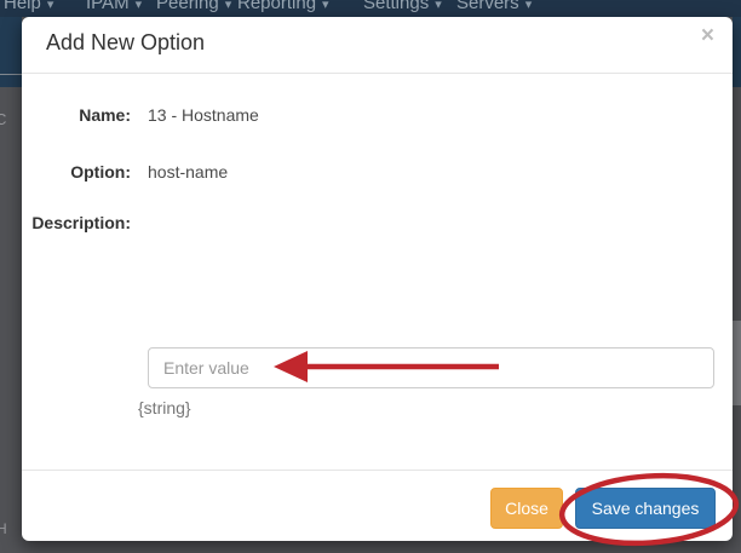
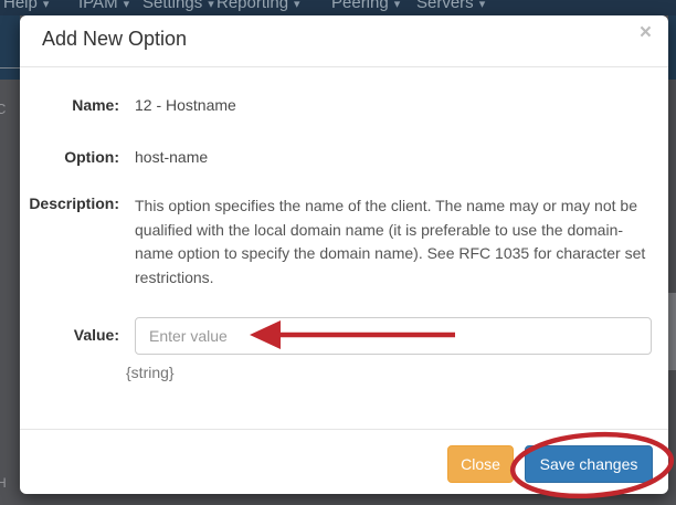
  Help ▾
  IPAM ▾
- Peering ▾
+ Settings ▾
  Reporting ▾
- Settings ▾
+ Peering ▾
  Servers ▾
  C
  H
  Add New Option
  ×
  Name:
- 13 - Hostname
+ 12 - Hostname
  Option:
  host-name
  Description:
+ This option specifies the name of the client. The name may or may not be qualified with the local domain name (it is preferable to use the domain-name option to specify the domain name). See RFC 1035 for character set restrictions.
+ Value:
  Enter value
  {string}
  Close
  Save changes
